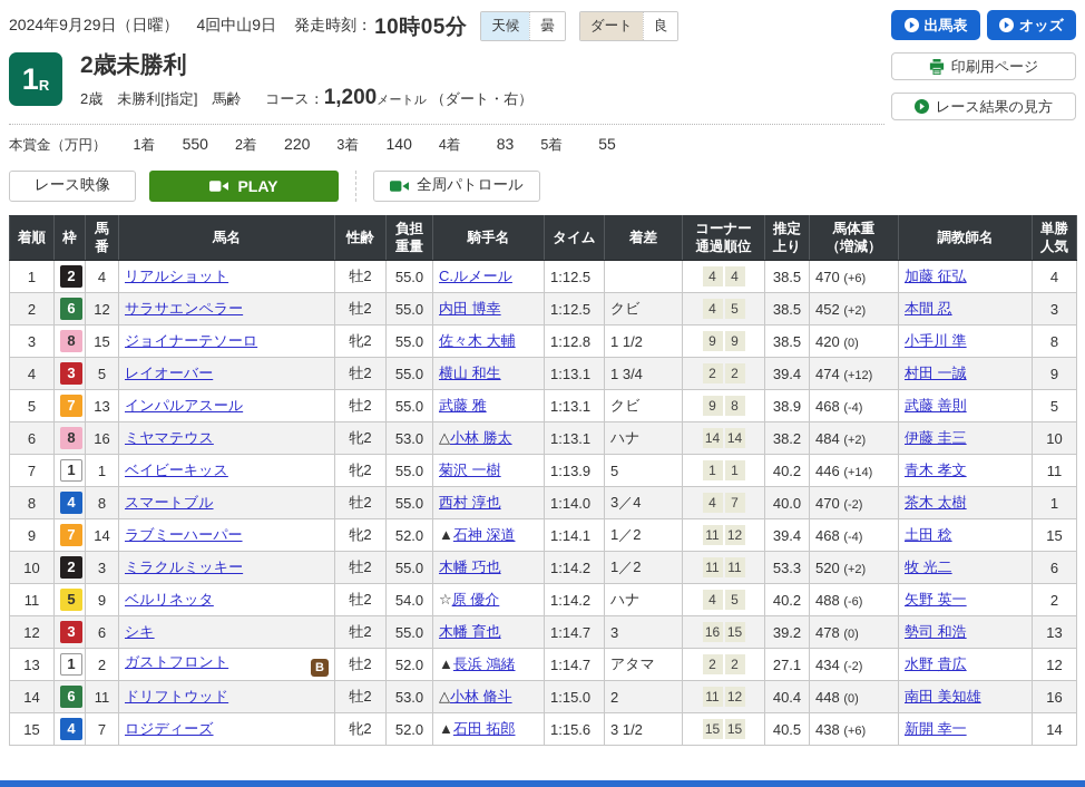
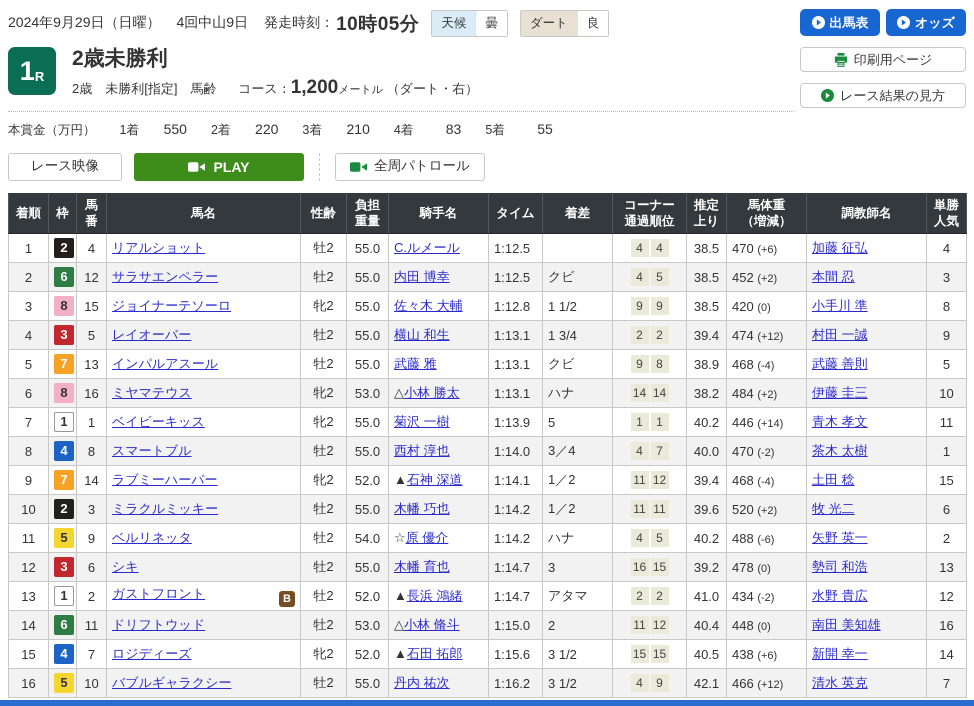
  2024年9月29日（日曜）
  4回中山9日
  発走時刻：
  10時05分
  天候
  曇
  ダート
  良
  出馬表
  オッズ
  印刷用ページ
  レース結果の見方
  1
  R
  2歳未勝利
  2歳 未勝利[指定] 馬齢 コース：1,200メートル （ダート・右）
  本賞金（万円）
- 1着 550 2着 220 3着 140 4着 83 5着 55
+ 1着 550 2着 220 3着 210 4着 83 5着 55
  レース映像
  PLAY
  全周パトロール
  着順	枠	馬 番	馬名	性齢	負担 重量	騎手名	タイム	着差	コーナー 通過順位	推定 上り	馬体重 （増減）	調教師名	単勝 人気
  1	2	4	リアルショット	牡2	55.0	C.ルメール	1:12.5		4 4	38.5	470 (+6)	加藤 征弘	4
  2	6	12	サラサエンペラー	牡2	55.0	内田 博幸	1:12.5	クビ	4 5	38.5	452 (+2)	本間 忍	3
  3	8	15	ジョイナーテソーロ	牝2	55.0	佐々木 大輔	1:12.8	1 1/2	9 9	38.5	420 (0)	小手川 準	8
  4	3	5	レイオーバー	牡2	55.0	横山 和生	1:13.1	1 3/4	2 2	39.4	474 (+12)	村田 一誠	9
  5	7	13	インパルアスール	牡2	55.0	武藤 雅	1:13.1	クビ	9 8	38.9	468 (-4)	武藤 善則	5
  6	8	16	ミヤマテウス	牝2	53.0	△小林 勝太	1:13.1	ハナ	14 14	38.2	484 (+2)	伊藤 圭三	10
  7	1	1	ベイビーキッス	牝2	55.0	菊沢 一樹	1:13.9	5	1 1	40.2	446 (+14)	青木 孝文	11
  8	4	8	スマートブル	牡2	55.0	西村 淳也	1:14.0	3／4	4 7	40.0	470 (-2)	茶木 太樹	1
  9	7	14	ラブミーハーパー	牝2	52.0	▲石神 深道	1:14.1	1／2	11 12	39.4	468 (-4)	土田 稔	15
- 10	2	3	ミラクルミッキー	牡2	55.0	木幡 巧也	1:14.2	1／2	11 11	53.3	520 (+2)	牧 光二	6
+ 10	2	3	ミラクルミッキー	牡2	55.0	木幡 巧也	1:14.2	1／2	11 11	39.6	520 (+2)	牧 光二	6
  11	5	9	ベルリネッタ	牡2	54.0	☆原 優介	1:14.2	ハナ	4 5	40.2	488 (-6)	矢野 英一	2
  12	3	6	シキ	牡2	55.0	木幡 育也	1:14.7	3	16 15	39.2	478 (0)	勢司 和浩	13
- 13	1	2	ガストフロント B	牡2	52.0	▲長浜 鴻緒	1:14.7	アタマ	2 2	27.1	434 (-2)	水野 貴広	12
+ 13	1	2	ガストフロント B	牡2	52.0	▲長浜 鴻緒	1:14.7	アタマ	2 2	41.0	434 (-2)	水野 貴広	12
  14	6	11	ドリフトウッド	牡2	53.0	△小林 脩斗	1:15.0	2	11 12	40.4	448 (0)	南田 美知雄	16
  15	4	7	ロジディーズ	牝2	52.0	▲石田 拓郎	1:15.6	3 1/2	15 15	40.5	438 (+6)	新開 幸一	14
+ 16	5	10	バブルギャラクシー	牡2	55.0	丹内 祐次	1:16.2	3 1/2	4 9	42.1	466 (+12)	清水 英克	7
